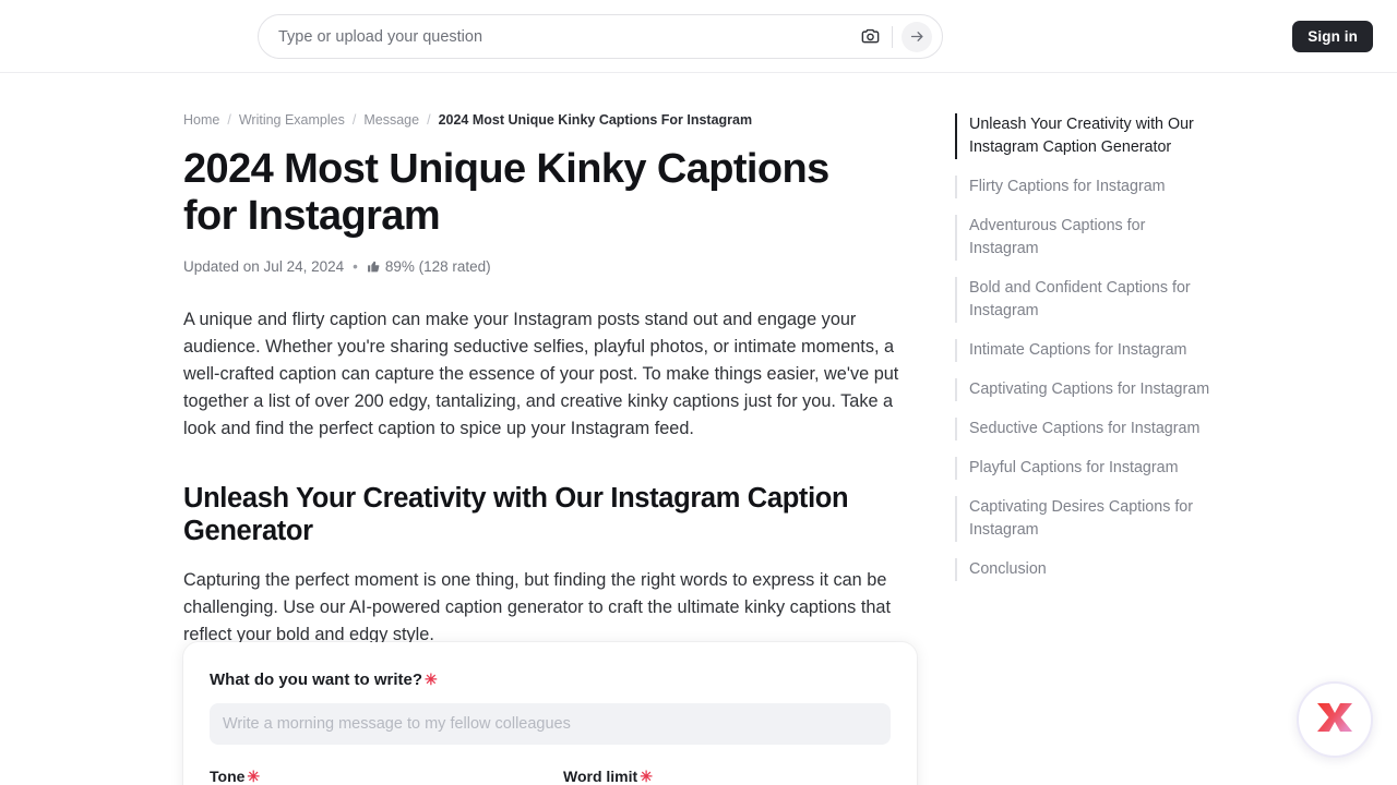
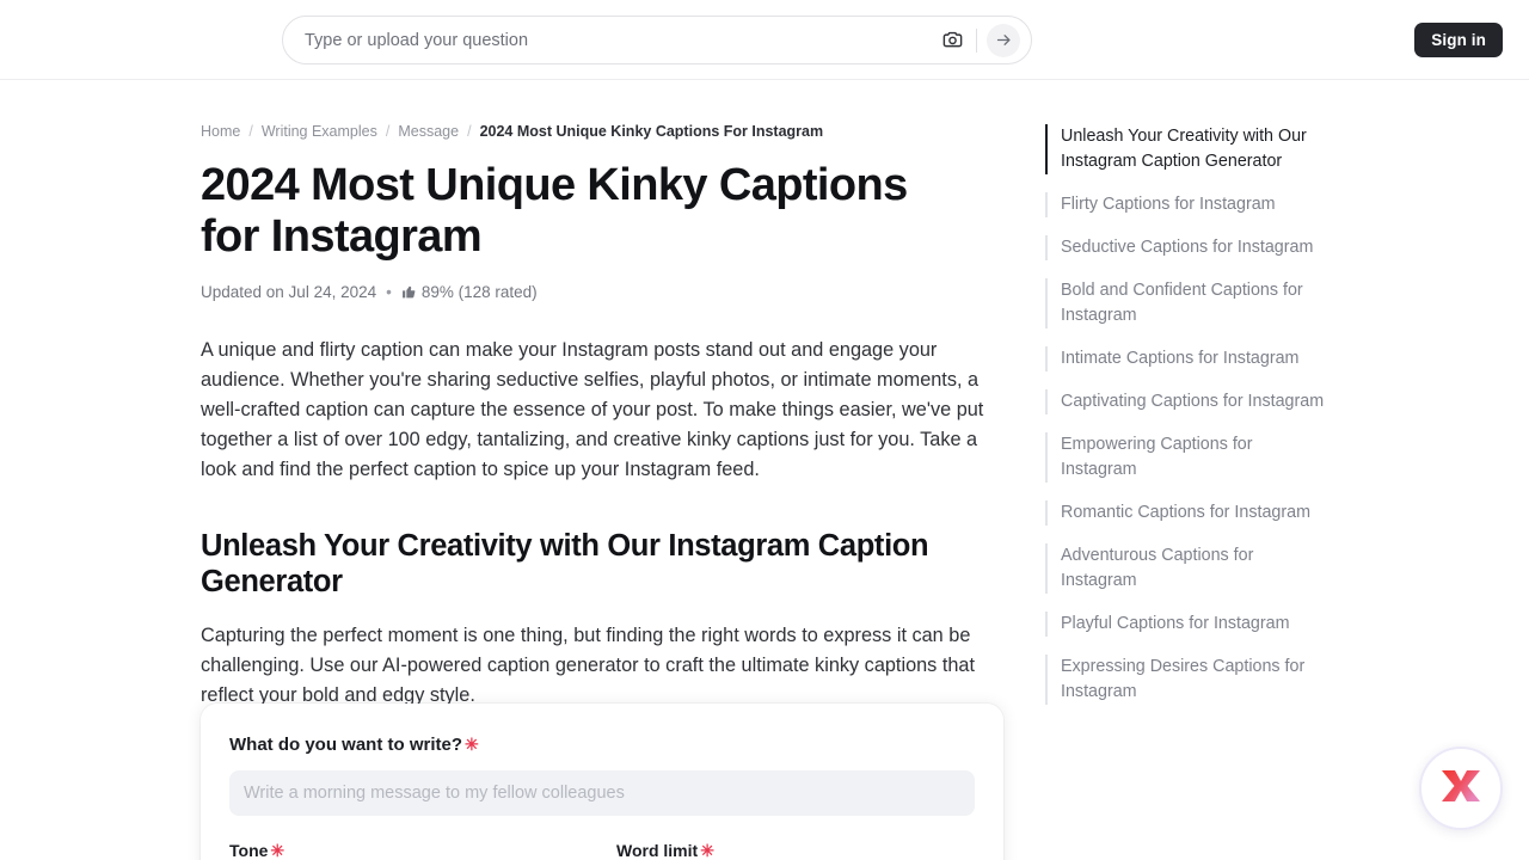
  Type or upload your question
  Sign in
  Home
  /
  Writing Examples
  /
  Message
  /
  2024 Most Unique Kinky Captions For Instagram
  2024 Most Unique Kinky Captions for Instagram
  Updated on Jul 24, 2024
  •
  89% (128 rated)
- A unique and flirty caption can make your Instagram posts stand out and engage your audience. Whether you're sharing seductive selfies, playful photos, or intimate moments, a well-crafted caption can capture the essence of your post. To make things easier, we've put together a list of over 200 edgy, tantalizing, and creative kinky captions just for you. Take a look and find the perfect caption to spice up your Instagram feed.
+ A unique and flirty caption can make your Instagram posts stand out and engage your audience. Whether you're sharing seductive selfies, playful photos, or intimate moments, a well-crafted caption can capture the essence of your post. To make things easier, we've put together a list of over 100 edgy, tantalizing, and creative kinky captions just for you. Take a look and find the perfect caption to spice up your Instagram feed.
  Unleash Your Creativity with Our Instagram Caption Generator
  Capturing the perfect moment is one thing, but finding the right words to express it can be challenging. Use our AI-powered caption generator to craft the ultimate kinky captions that reflect your bold and edgy style.
  What do you want to write?
  ✳
  Write a morning message to my fellow colleagues
  Tone ✳
  Word limit ✳
  Unleash Your Creativity with Our Instagram Caption Generator
  Flirty Captions for Instagram
- Adventurous Captions for Instagram
+ Seductive Captions for Instagram
  Bold and Confident Captions for Instagram
  Intimate Captions for Instagram
  Captivating Captions for Instagram
+ Empowering Captions for Instagram
+ Romantic Captions for Instagram
- Seductive Captions for Instagram
+ Adventurous Captions for Instagram
  Playful Captions for Instagram
- Captivating Desires Captions for Instagram
+ Expressing Desires Captions for Instagram
- Conclusion
